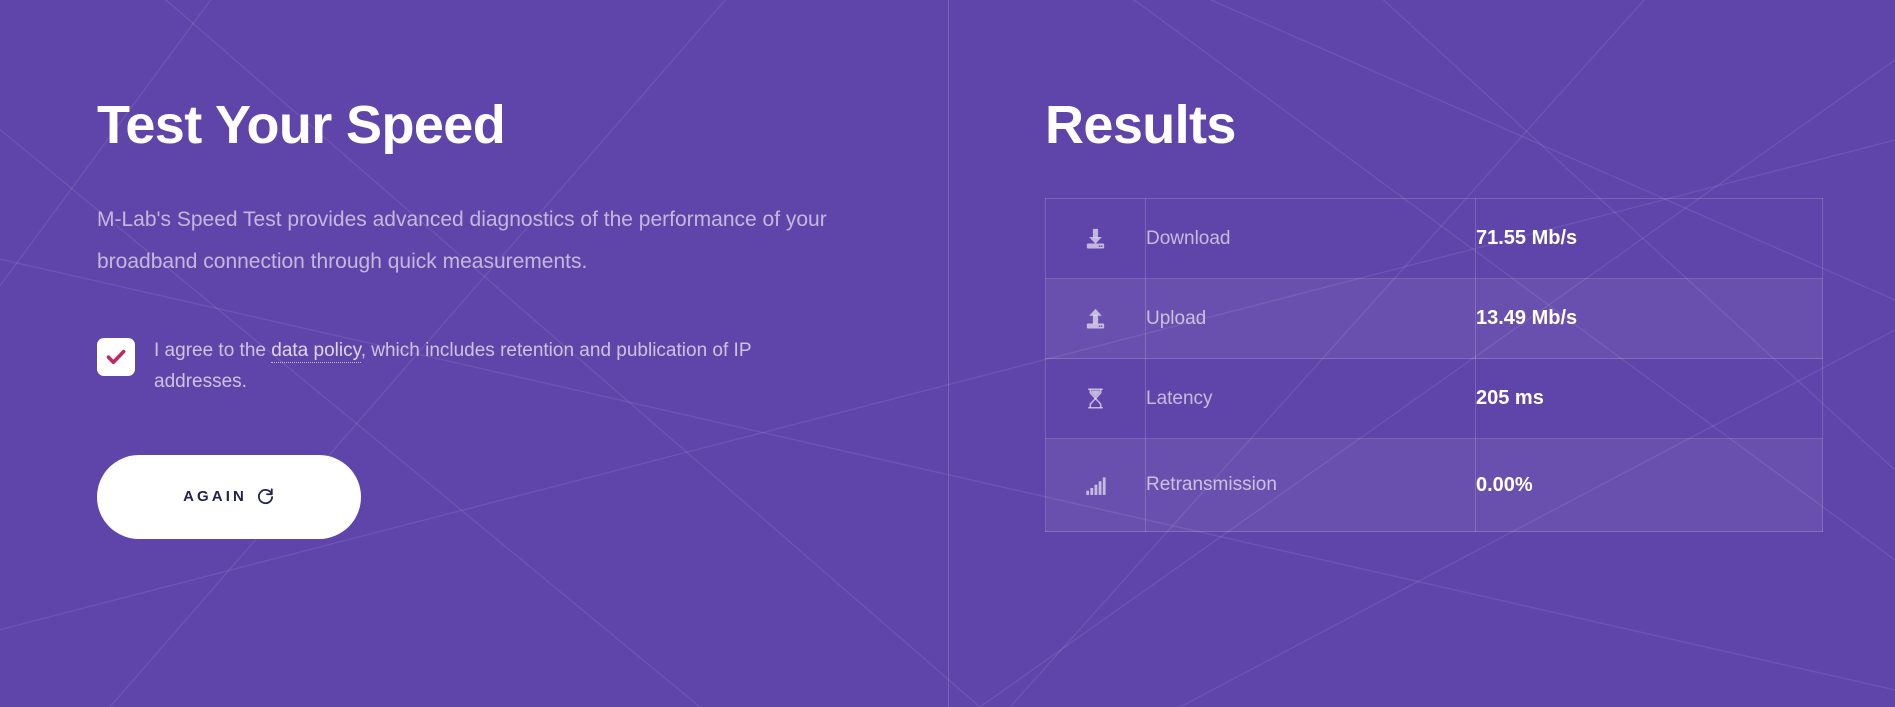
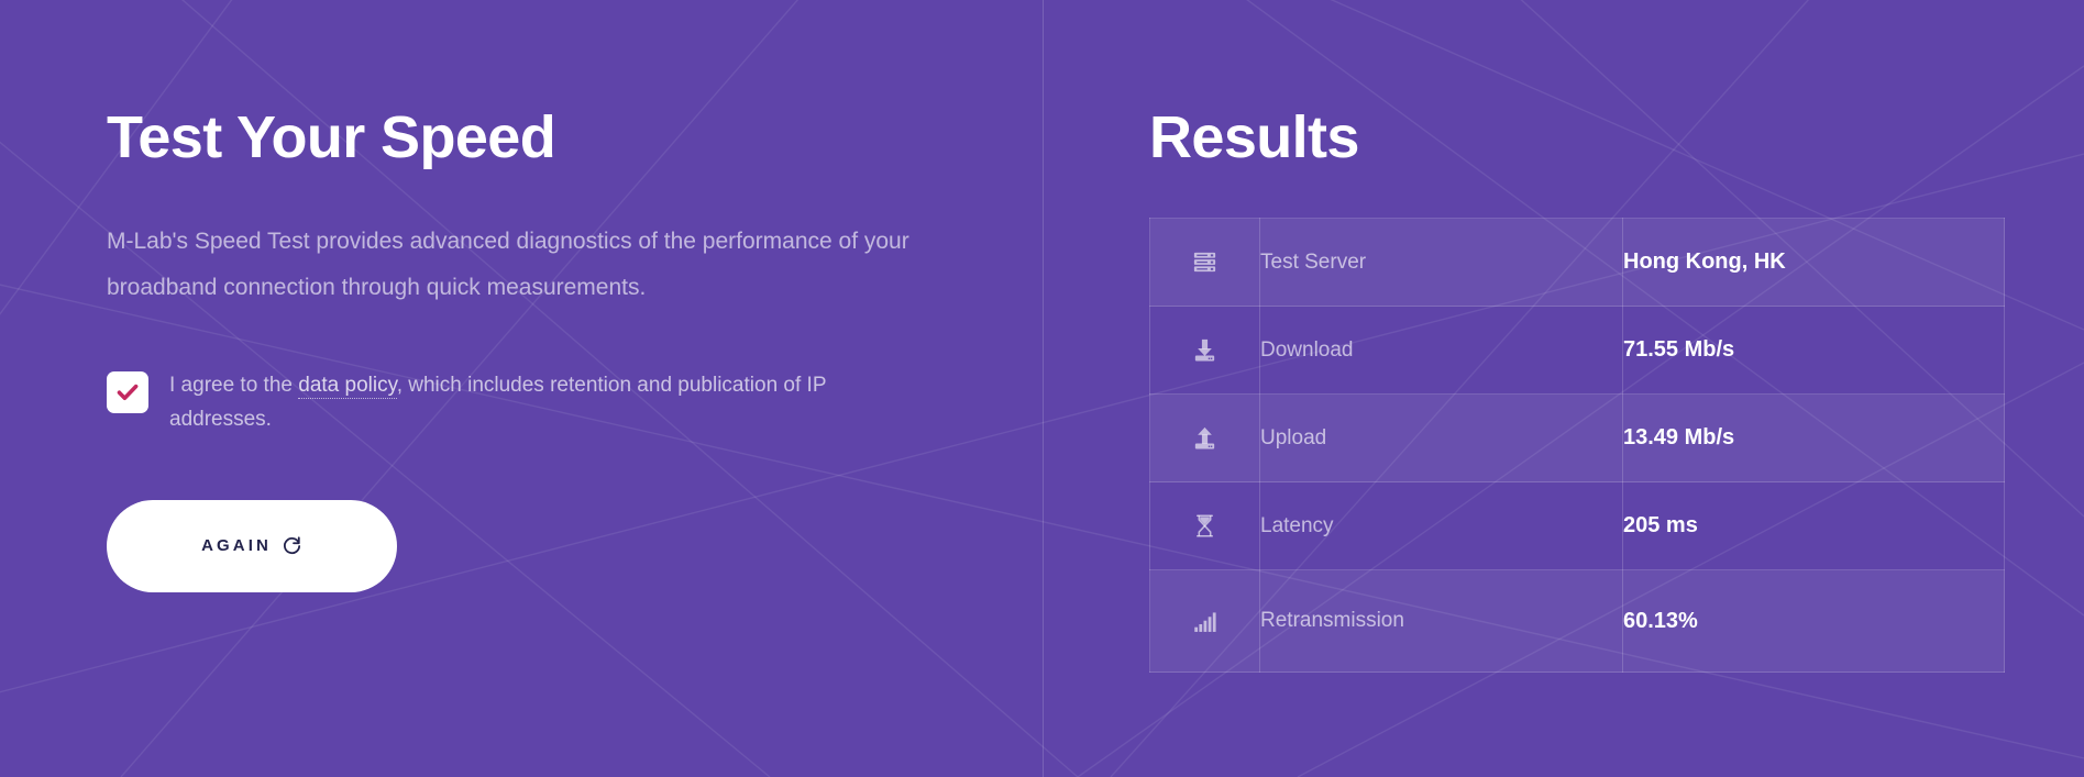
  Test Your Speed
  M-Lab's Speed Test provides advanced diagnostics of the performance of your broadband connection through quick measurements.
  I agree to the data policy, which includes retention and publication of IP addresses.
  AGAIN
  Results
+ 	Test Server	Hong Kong, HK
  	Download	71.55 Mb/s
  	Upload	13.49 Mb/s
  	Latency	205 ms
- 	Retransmission	0.00%
+ 	Retransmission	60.13%
